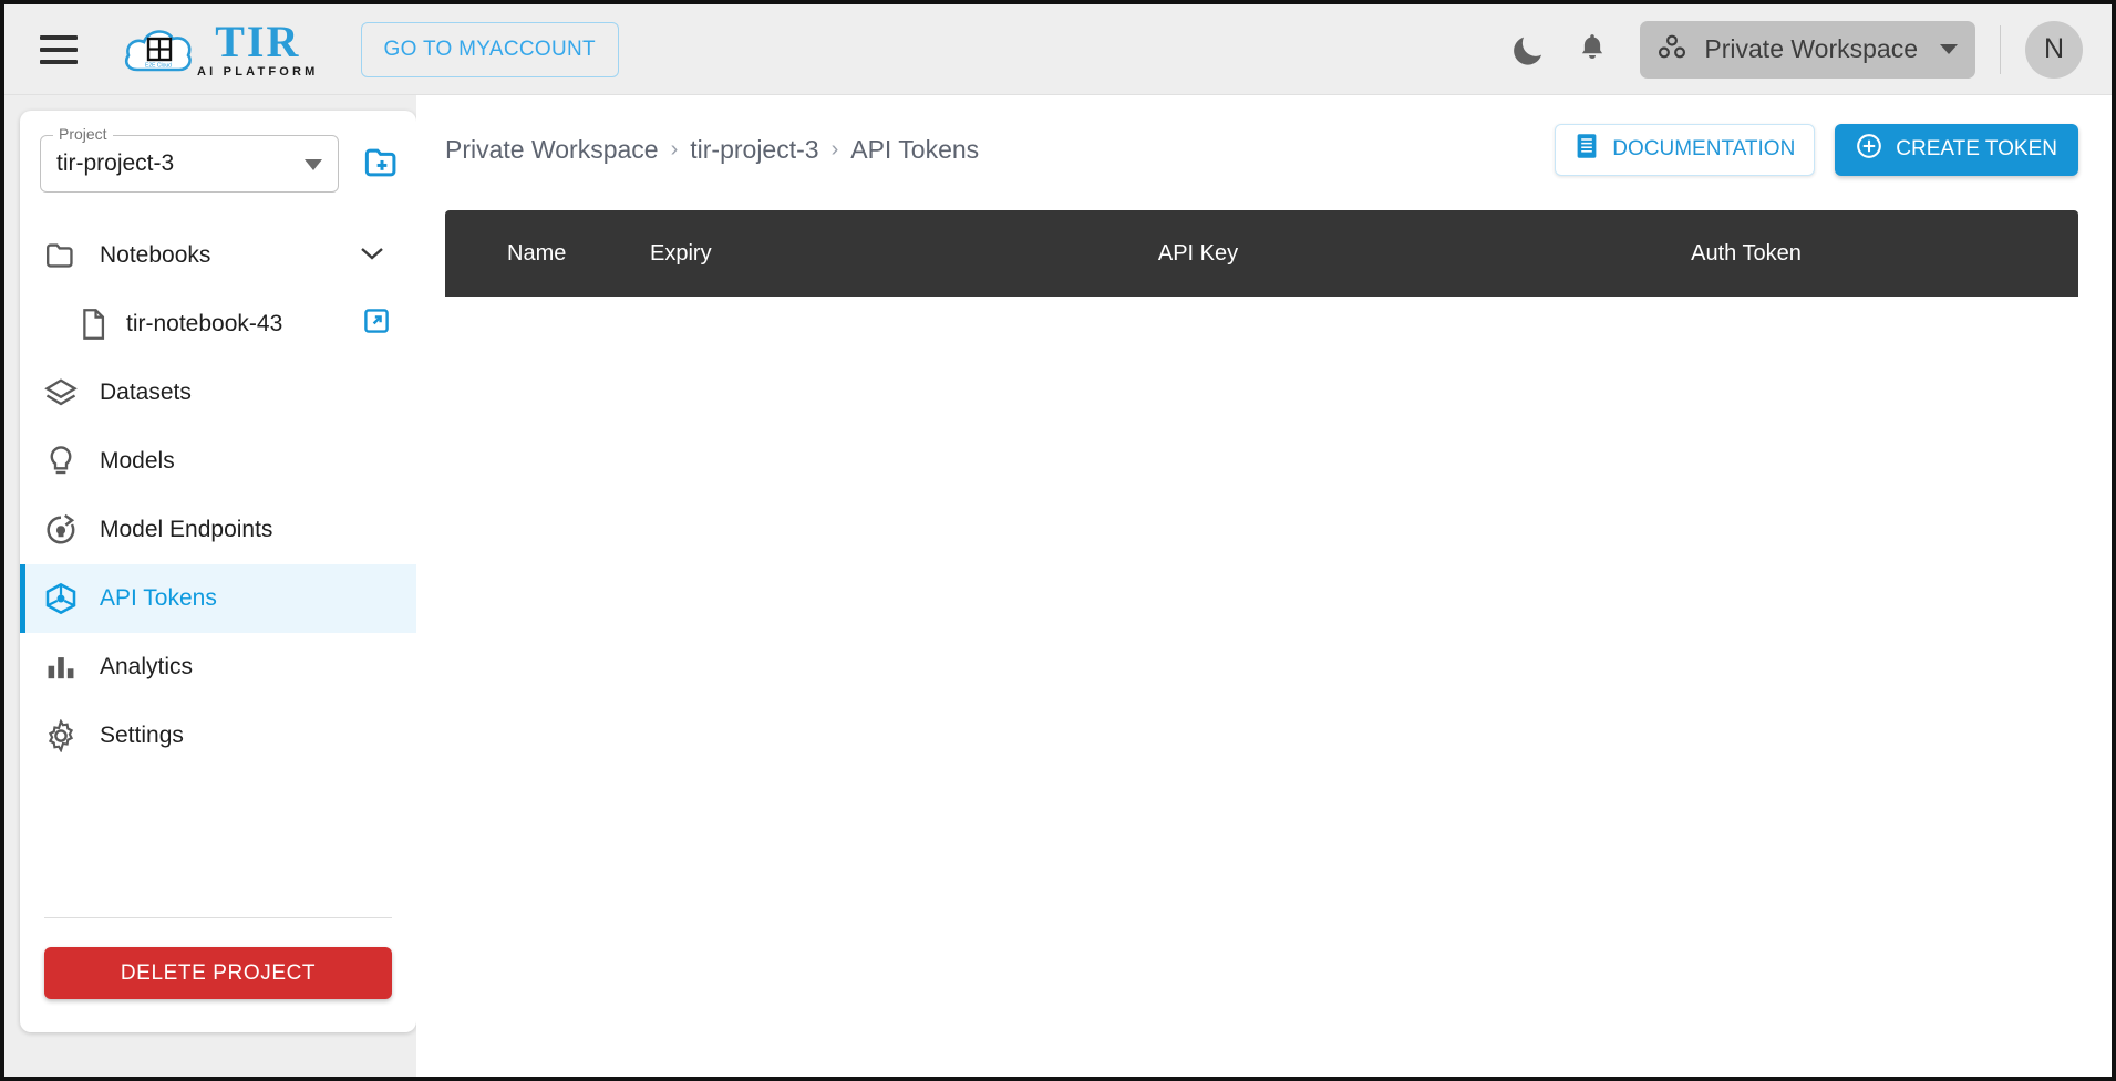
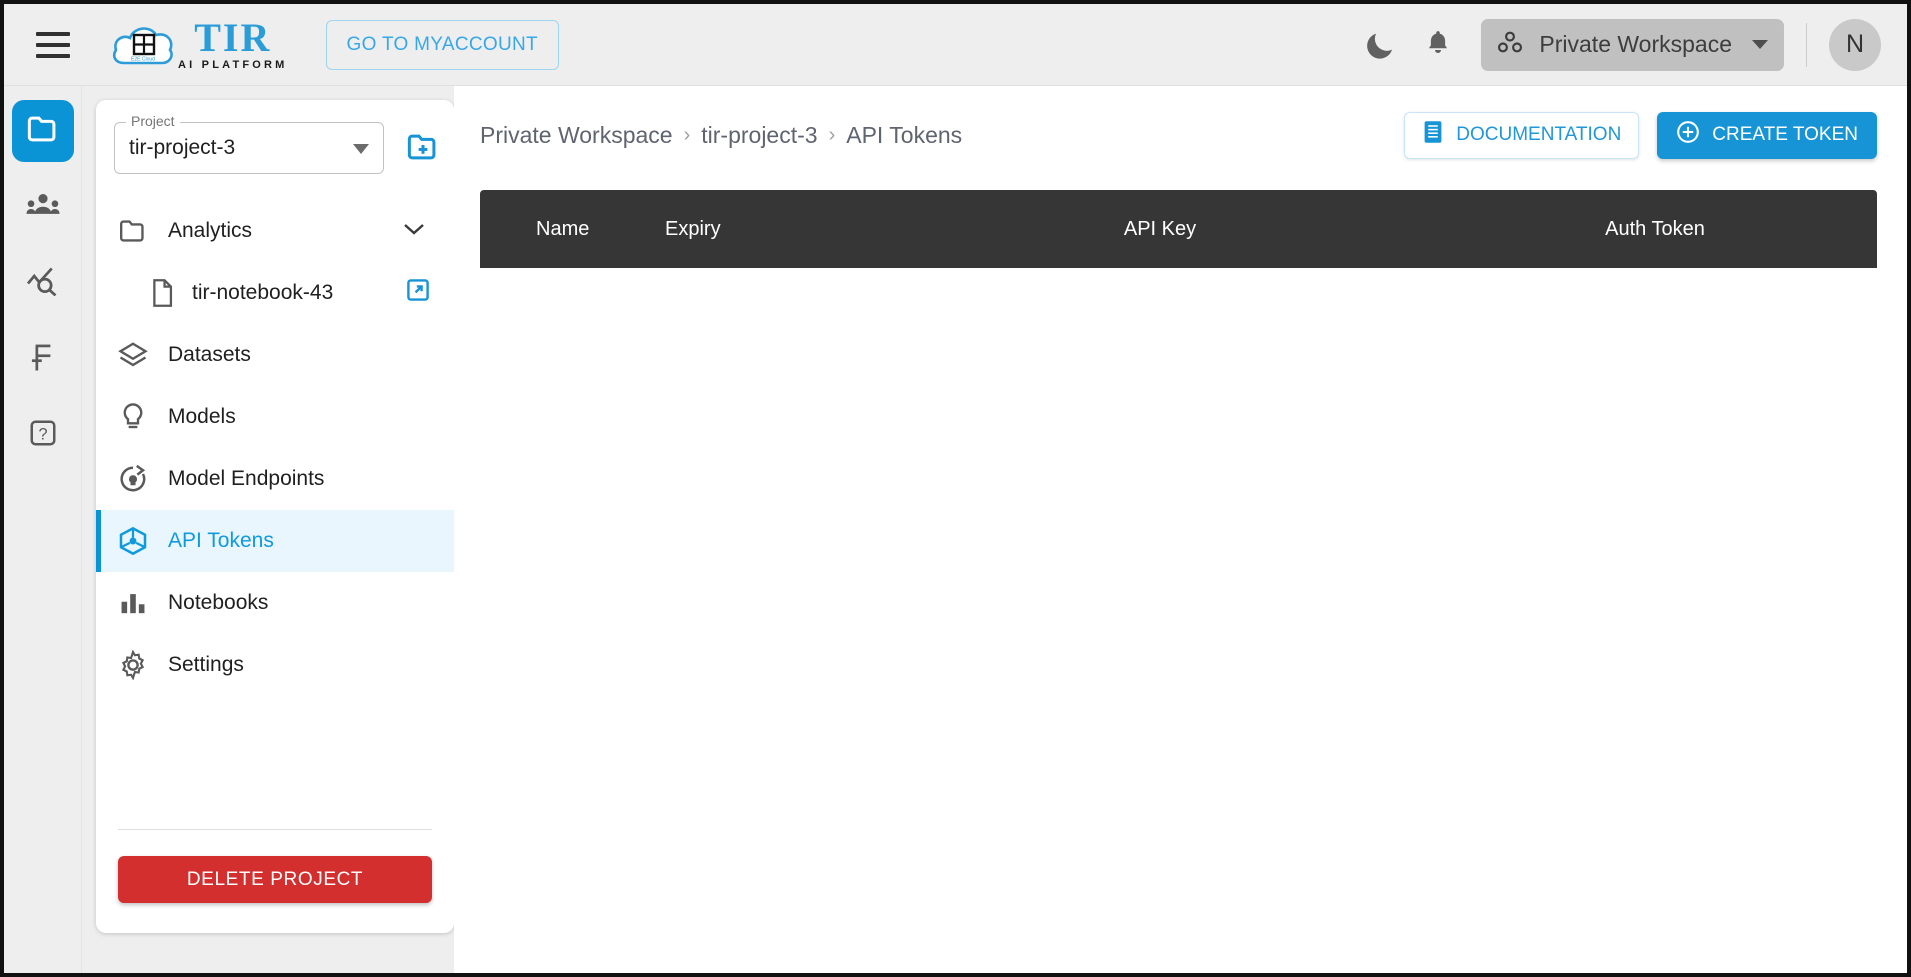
  TIR
  AI PLATFORM
  GO TO MYACCOUNT
  Private Workspace
  N
+ ?
  Project
  tir-project-3
- Notebooks
+ Analytics
  tir-notebook-43
  Datasets
  Models
  Model Endpoints
  API Tokens
- Analytics
+ Notebooks
  Settings
  DELETE PROJECT
  Private Workspace
  ›
  tir-project-3
  ›
  API Tokens
  DOCUMENTATION
  CREATE TOKEN
  Name
  Expiry
  API Key
  Auth Token
